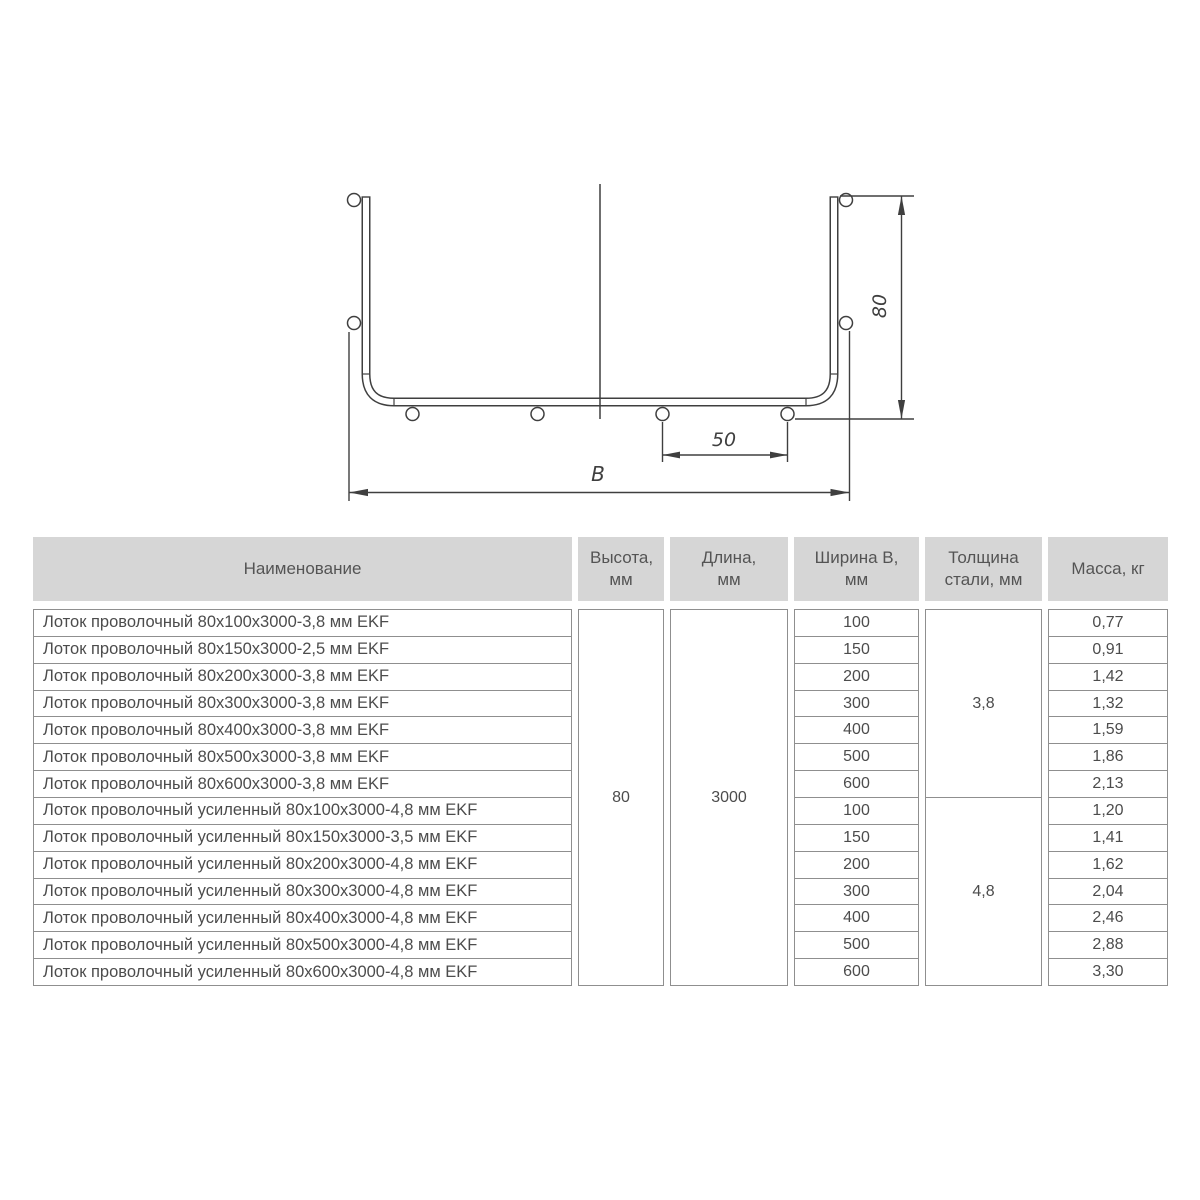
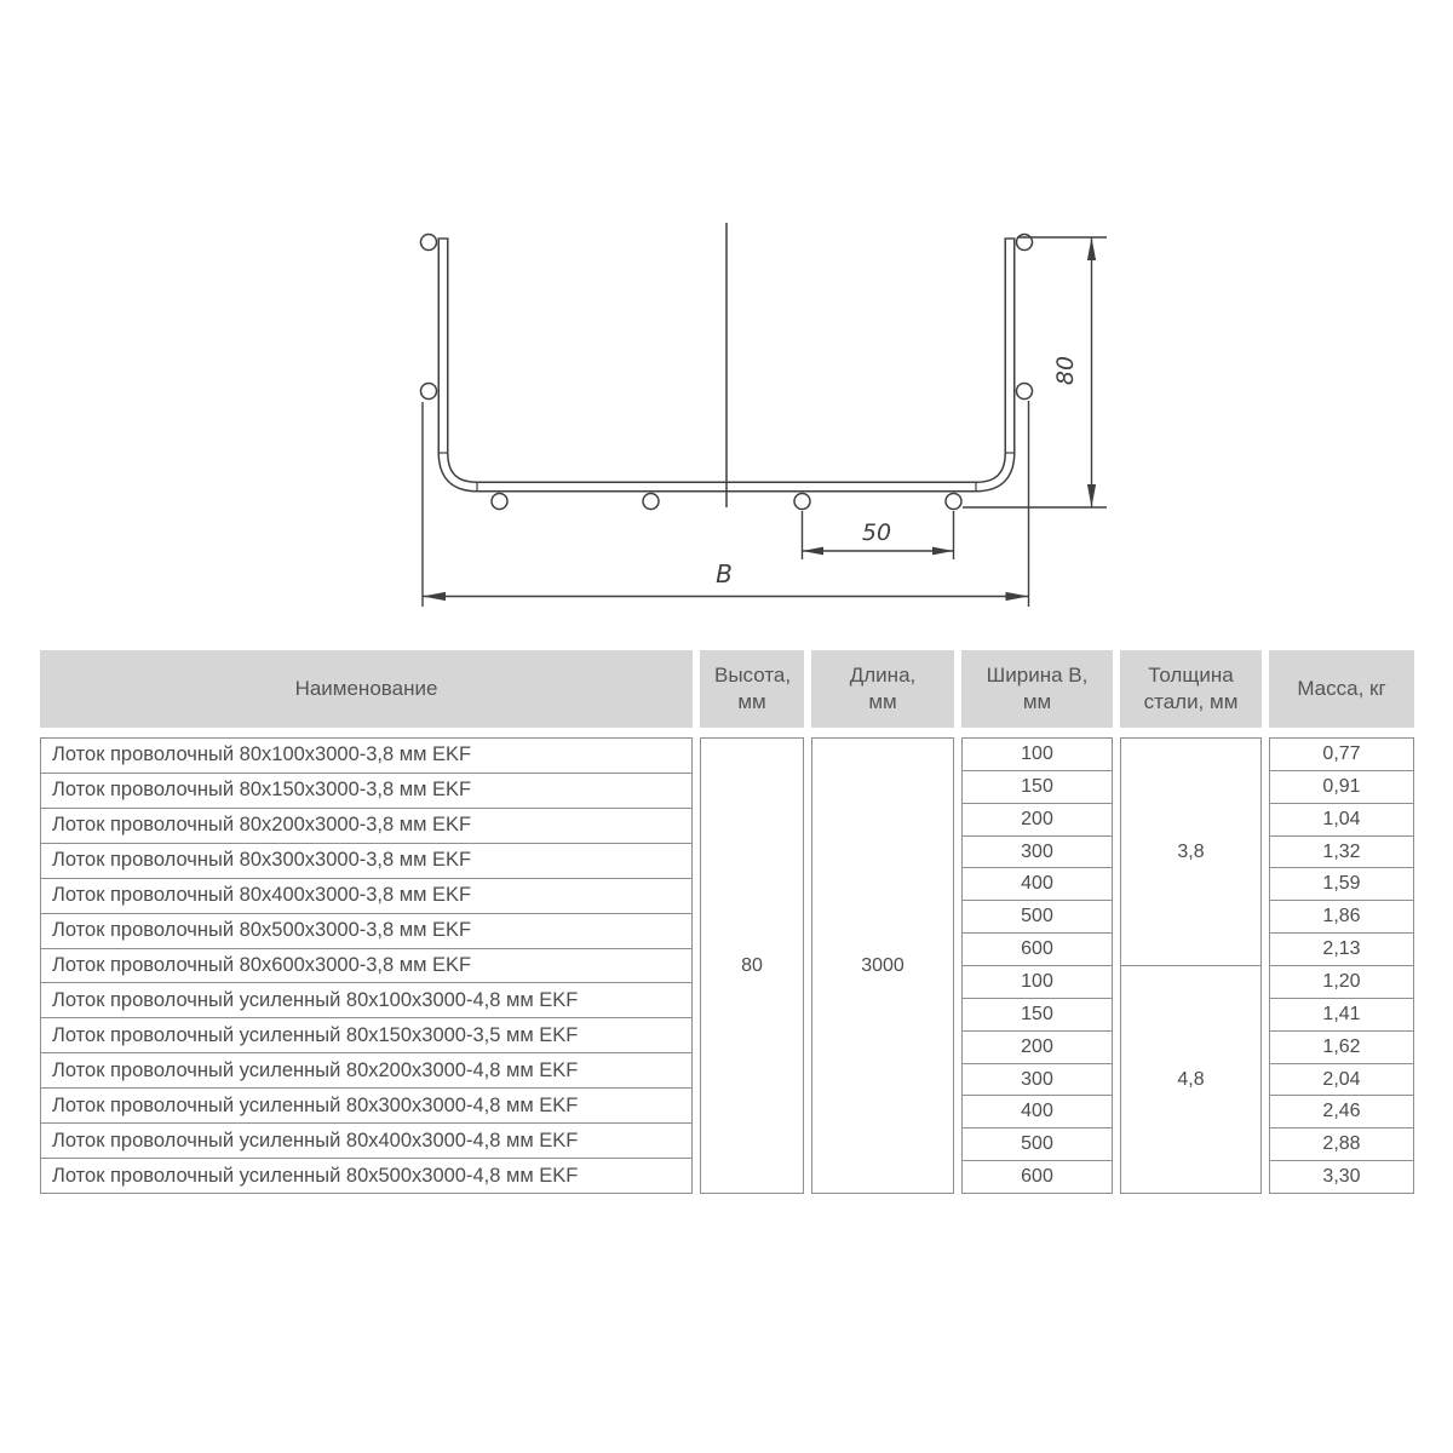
  50
  B
  Наименование
  Высота, мм
  Длина, мм
  Ширина В, мм
  Толщина стали, мм
  Масса, кг
  Лоток проволочный 80х100х3000-3,8 мм EKF
- Лоток проволочный 80х150х3000-2,5 мм EKF
+ Лоток проволочный 80х150х3000-3,8 мм EKF
  Лоток проволочный 80х200х3000-3,8 мм EKF
  Лоток проволочный 80х300х3000-3,8 мм EKF
  Лоток проволочный 80х400х3000-3,8 мм EKF
  Лоток проволочный 80х500х3000-3,8 мм EKF
  Лоток проволочный 80х600х3000-3,8 мм EKF
  Лоток проволочный усиленный 80х100х3000-4,8 мм EKF
  Лоток проволочный усиленный 80х150х3000-3,5 мм EKF
  Лоток проволочный усиленный 80х200х3000-4,8 мм EKF
  Лоток проволочный усиленный 80х300х3000-4,8 мм EKF
  Лоток проволочный усиленный 80х400х3000-4,8 мм EKF
  Лоток проволочный усиленный 80х500х3000-4,8 мм EKF
- Лоток проволочный усиленный 80х600х3000-4,8 мм EKF
  80
  3000
  100
  150
  200
  300
  400
  500
  600
  100
  150
  200
  300
  400
  500
  600
  3,8
  4,8
  0,77
  0,91
- 1,42
+ 1,04
  1,32
  1,59
  1,86
  2,13
  1,20
  1,41
  1,62
  2,04
  2,46
  2,88
  3,30
